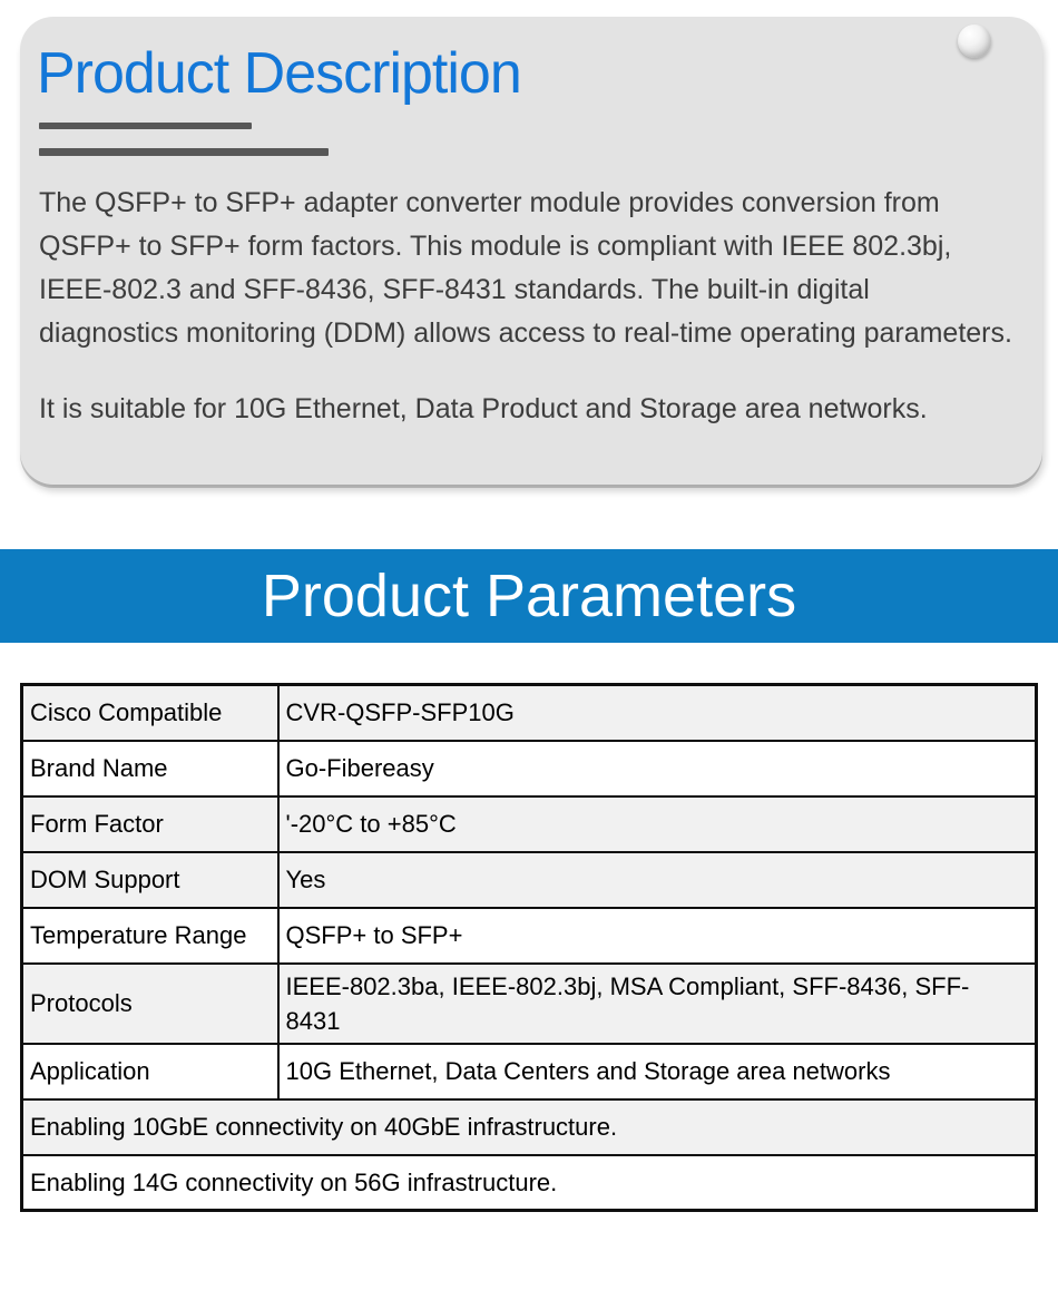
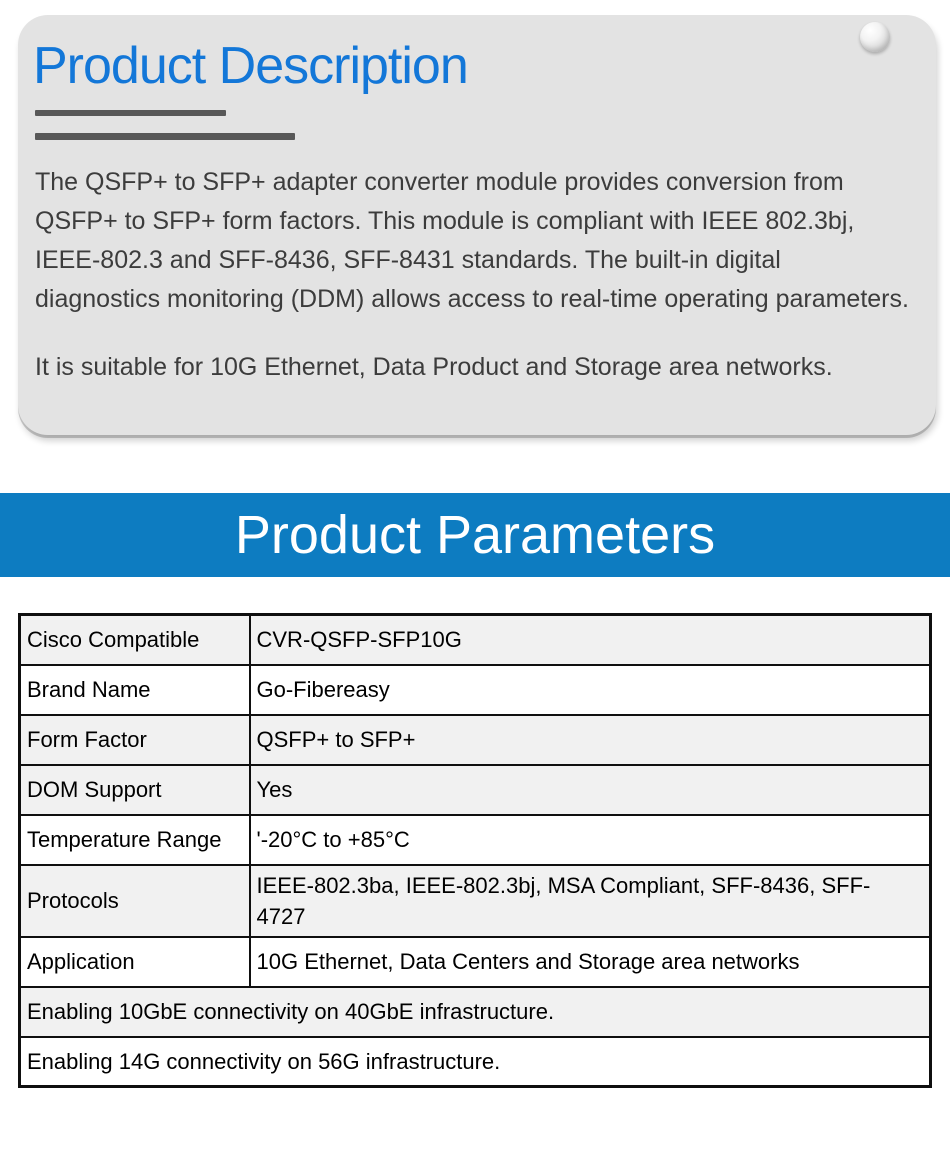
  Product Description
  The QSFP+ to SFP+ adapter converter module provides conversion from QSFP+ to SFP+ form factors. This module is compliant with IEEE 802.3bj, IEEE-802.3 and SFF-8436, SFF-8431 standards. The built-in digital diagnostics monitoring (DDM) allows access to real-time operating parameters.
  It is suitable for 10G Ethernet, Data Product and Storage area networks.
  Product Parameters
  Cisco Compatible	CVR-QSFP-SFP10G
  Brand Name	Go-Fibereasy
- Form Factor	'-20°C to +85°C
+ Form Factor	QSFP+ to SFP+
  DOM Support	Yes
- Temperature Range	QSFP+ to SFP+
+ Temperature Range	'-20°C to +85°C
- Protocols	IEEE-802.3ba, IEEE-802.3bj, MSA Compliant, SFF-8436, SFF-8431
+ Protocols	IEEE-802.3ba, IEEE-802.3bj, MSA Compliant, SFF-8436, SFF-4727
  Application	10G Ethernet, Data Centers and Storage area networks
  Enabling 10GbE connectivity on 40GbE infrastructure.
  Enabling 14G connectivity on 56G infrastructure.
